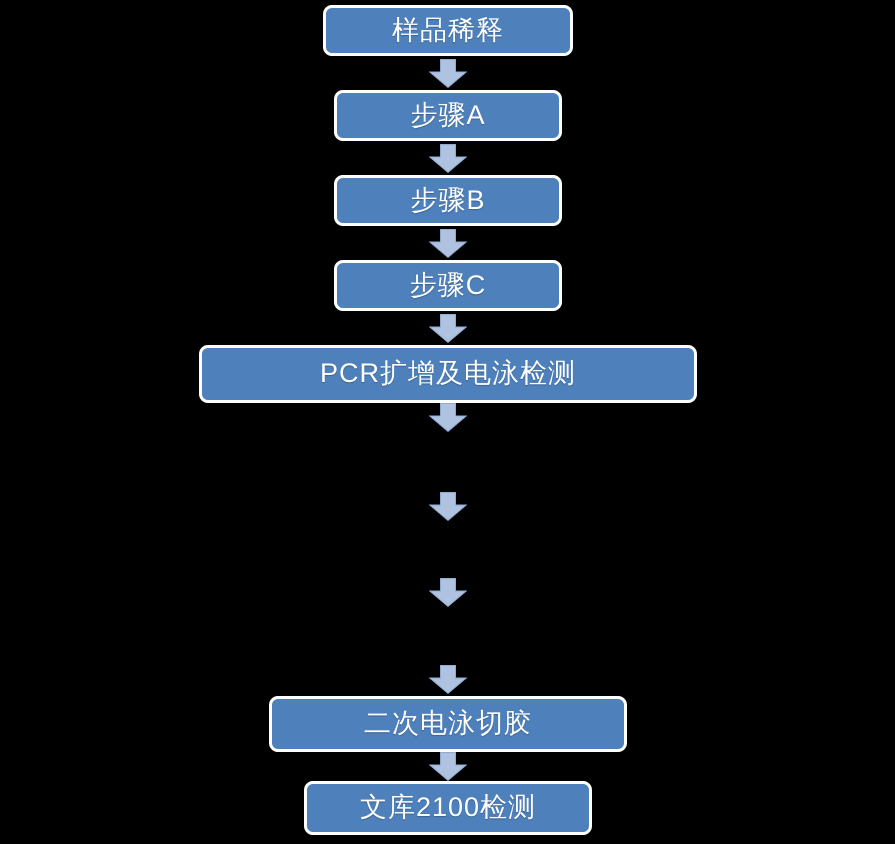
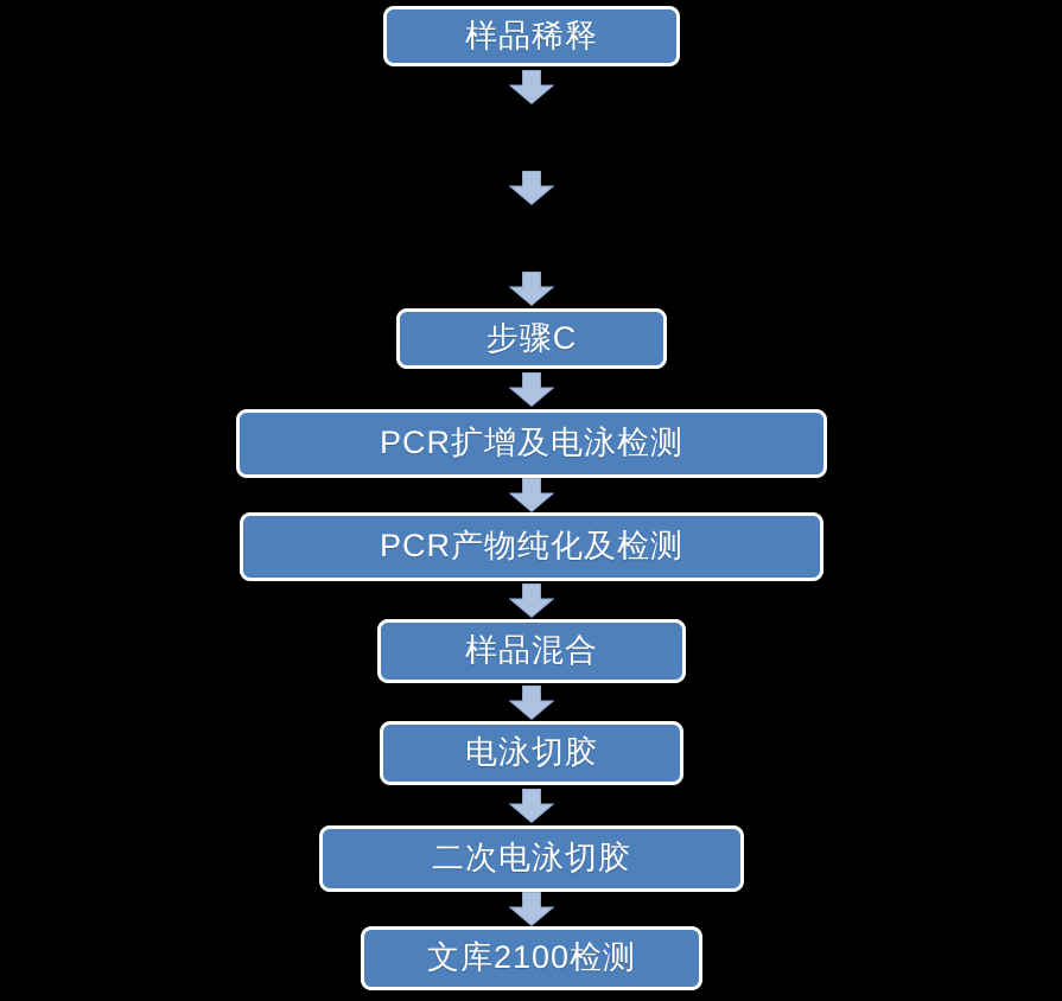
  样品稀释
- 步骤A
- 步骤B
  步骤C
  PCR扩增及电泳检测
+ PCR产物纯化及检测
+ 样品混合
+ 电泳切胶
  二次电泳切胶
  文库2100检测
